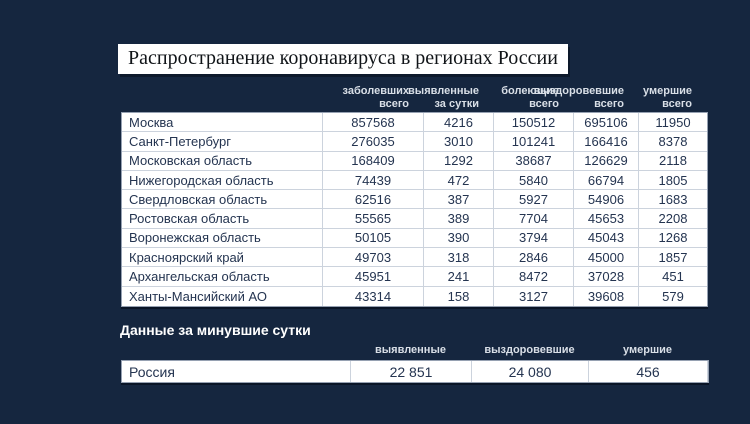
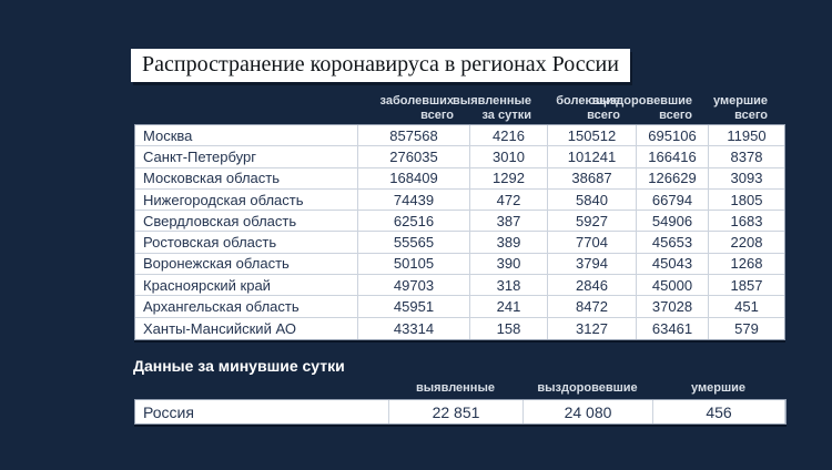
  Распространение коронавируса в регионах России
  заболевших
  всего
  выявленные
  за сутки
  болеющие
  всего
  выздоровевшие
  всего
  умершие
  всего
  Москва
  857568
  4216
  150512
  695106
  11950
  Санкт-Петербург
  276035
  3010
  101241
  166416
  8378
  Московская область
  168409
  1292
  38687
  126629
- 2118
+ 3093
  Нижегородская область
  74439
  472
  5840
  66794
  1805
  Свердловская область
  62516
  387
  5927
  54906
  1683
  Ростовская область
  55565
  389
  7704
  45653
  2208
  Воронежская область
  50105
  390
  3794
  45043
  1268
  Красноярский край
  49703
  318
  2846
  45000
  1857
  Архангельская область
  45951
  241
  8472
  37028
  451
  Ханты-Мансийский АО
  43314
  158
  3127
- 39608
+ 63461
  579
  Данные за минувшие сутки
  выявленные
  выздоровевшие
  умершие
  Россия
  22 851
  24 080
  456
